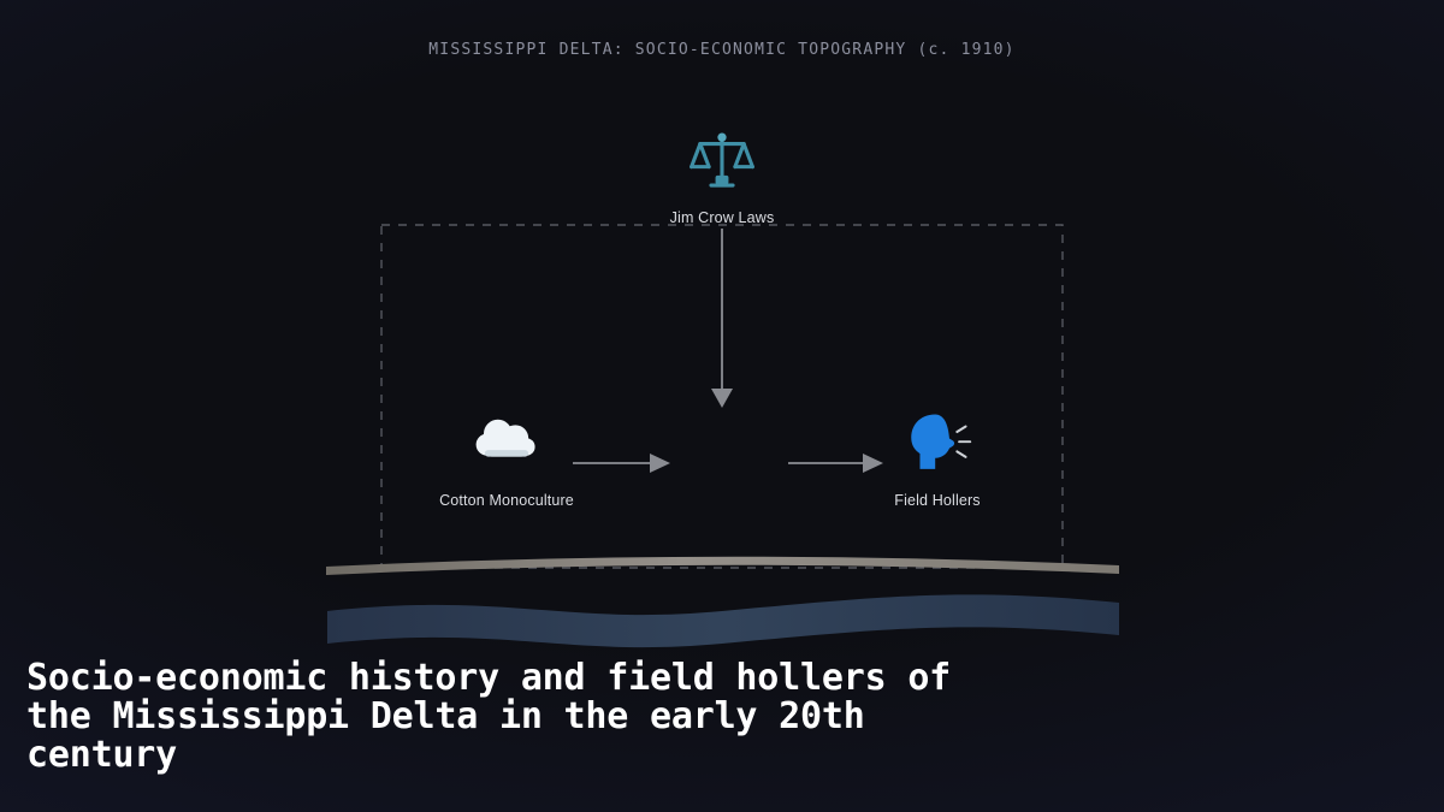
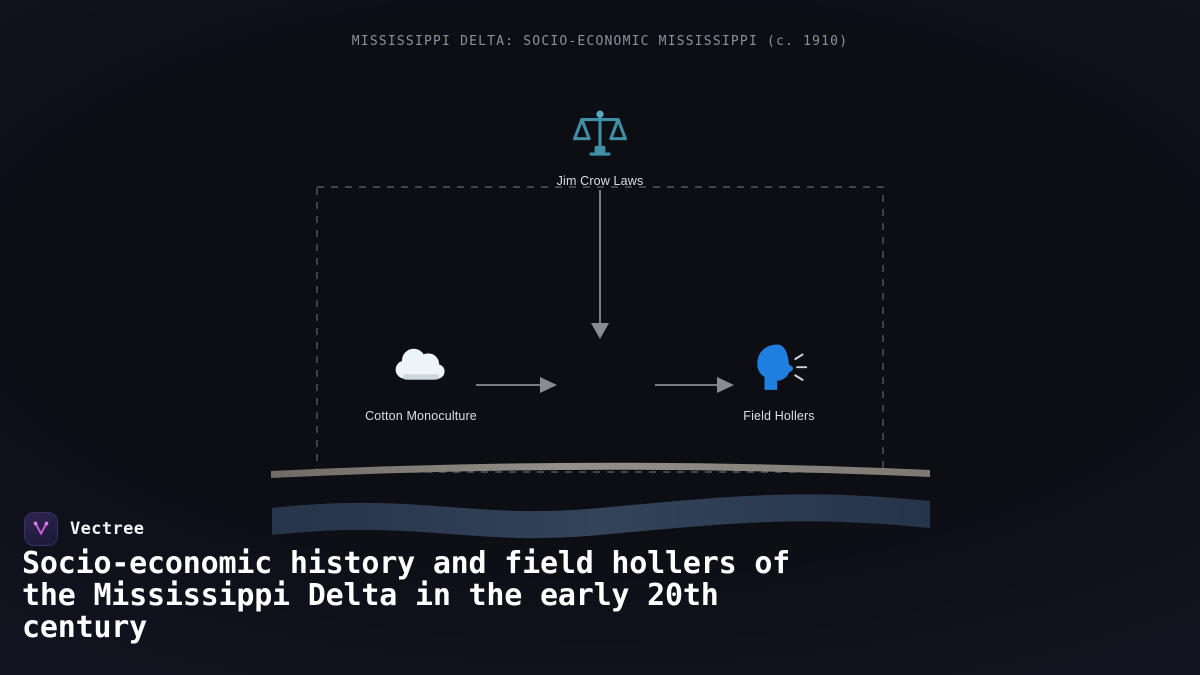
- MISSISSIPPI DELTA: SOCIO-ECONOMIC TOPOGRAPHY (c. 1910)
+ MISSISSIPPI DELTA: SOCIO-ECONOMIC MISSISSIPPI (c. 1910)
  Jim Crow Laws
  Cotton Monoculture
  Field Hollers
+ Vectree
  Socio-economic history and field hollers of the Mississippi Delta in the early 20th century
